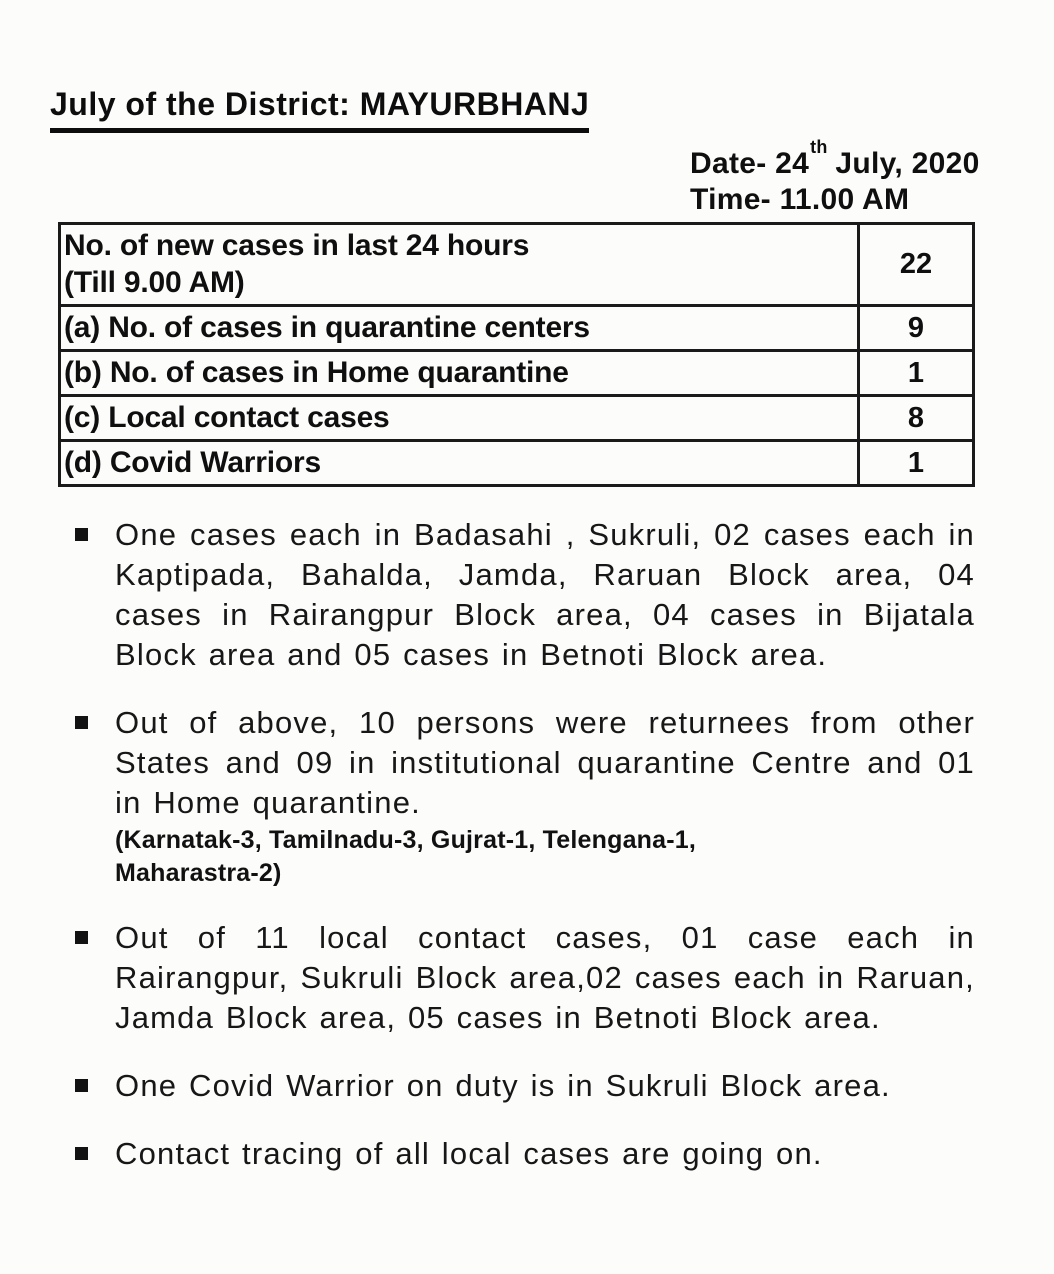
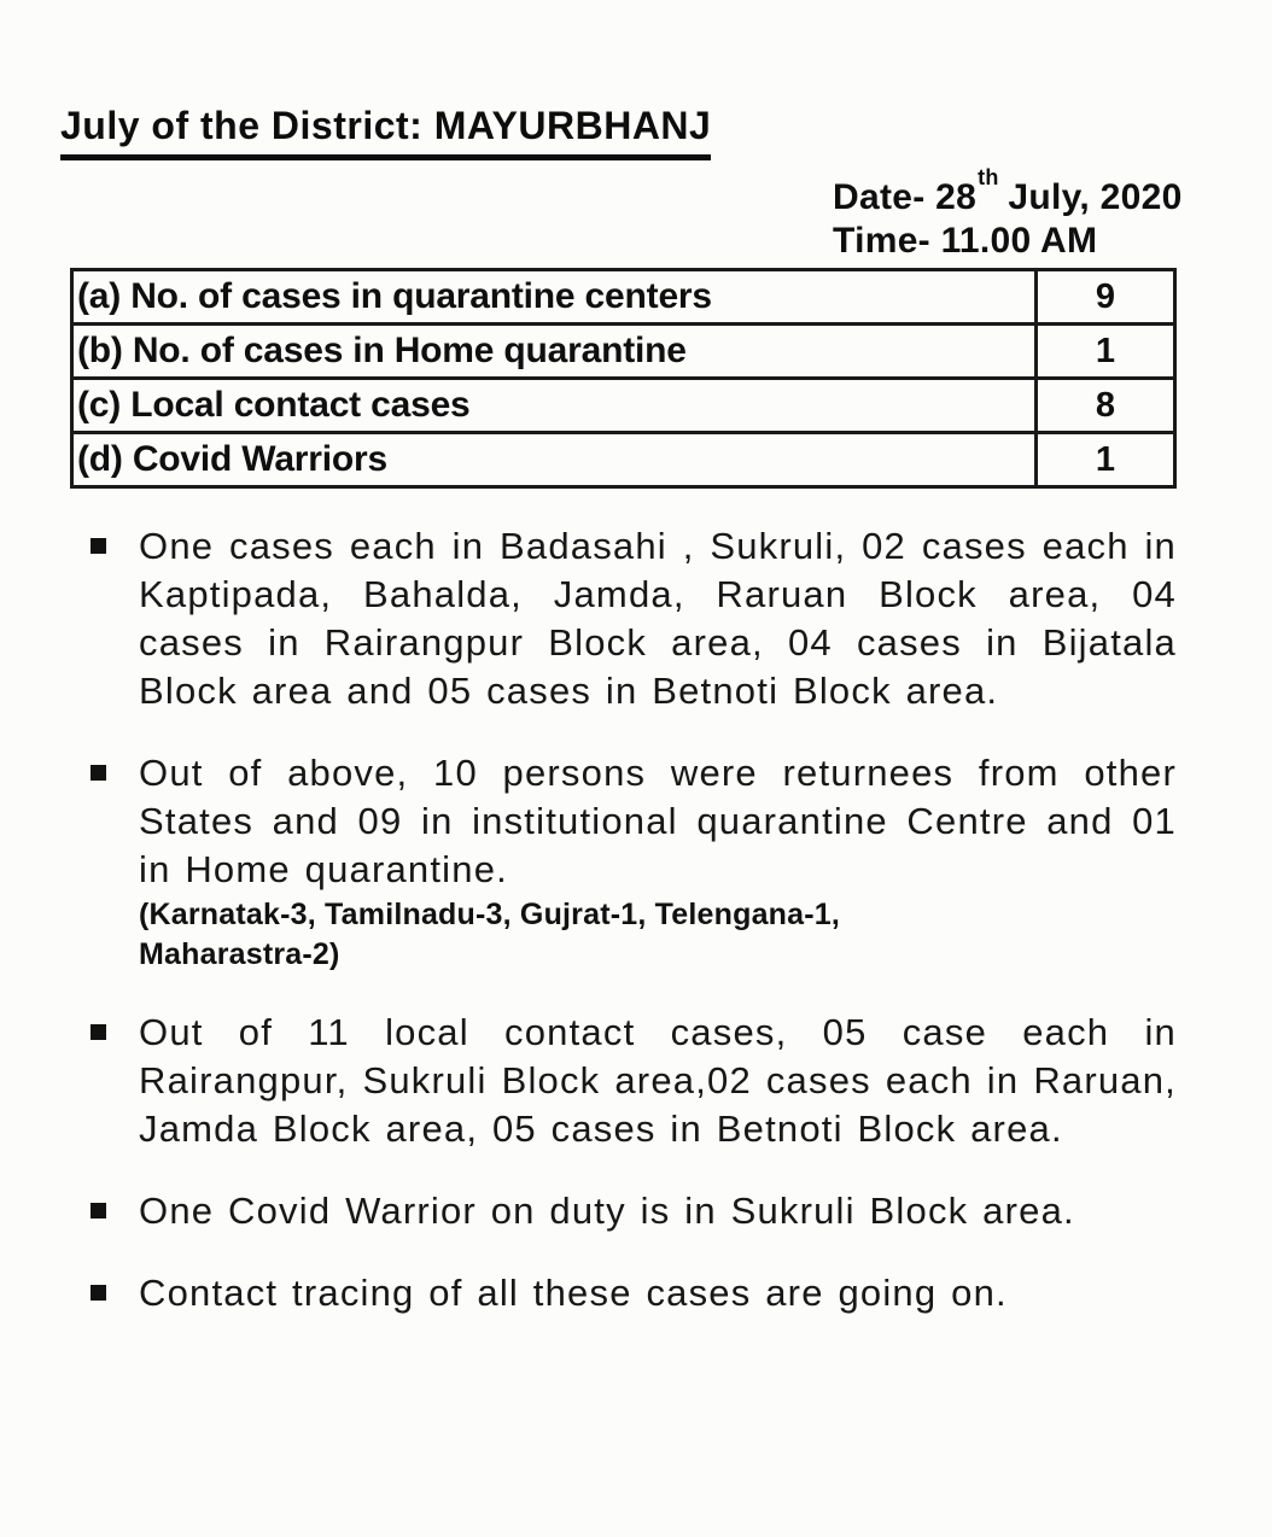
  July of the District: MAYURBHANJ
- Date- 24th July, 2020
+ Date- 28th July, 2020
  Time- 11.00 AM
- No. of new cases in last 24 hours (Till 9.00 AM)	22
  (a) No. of cases in quarantine centers	9
  (b) No. of cases in Home quarantine	1
  (c) Local contact cases	8
  (d) Covid Warriors	1
  One cases each in Badasahi , Sukruli, 02 cases each in Kaptipada, Bahalda, Jamda, Raruan Block area, 04 cases in Rairangpur Block area, 04 cases in Bijatala Block area and 05 cases in Betnoti Block area.
  Out of above, 10 persons were returnees from other States and 09 in institutional quarantine Centre and 01 in Home quarantine.
  (Karnatak-3, Tamilnadu-3, Gujrat-1, Telengana-1,
  Maharastra-2)
- Out of 11 local contact cases, 01 case each in Rairangpur, Sukruli Block area,02 cases each in Raruan, Jamda Block area, 05 cases in Betnoti Block area.
+ Out of 11 local contact cases, 05 case each in Rairangpur, Sukruli Block area,02 cases each in Raruan, Jamda Block area, 05 cases in Betnoti Block area.
  One Covid Warrior on duty is in Sukruli Block area.
- Contact tracing of all local cases are going on.
+ Contact tracing of all these cases are going on.
